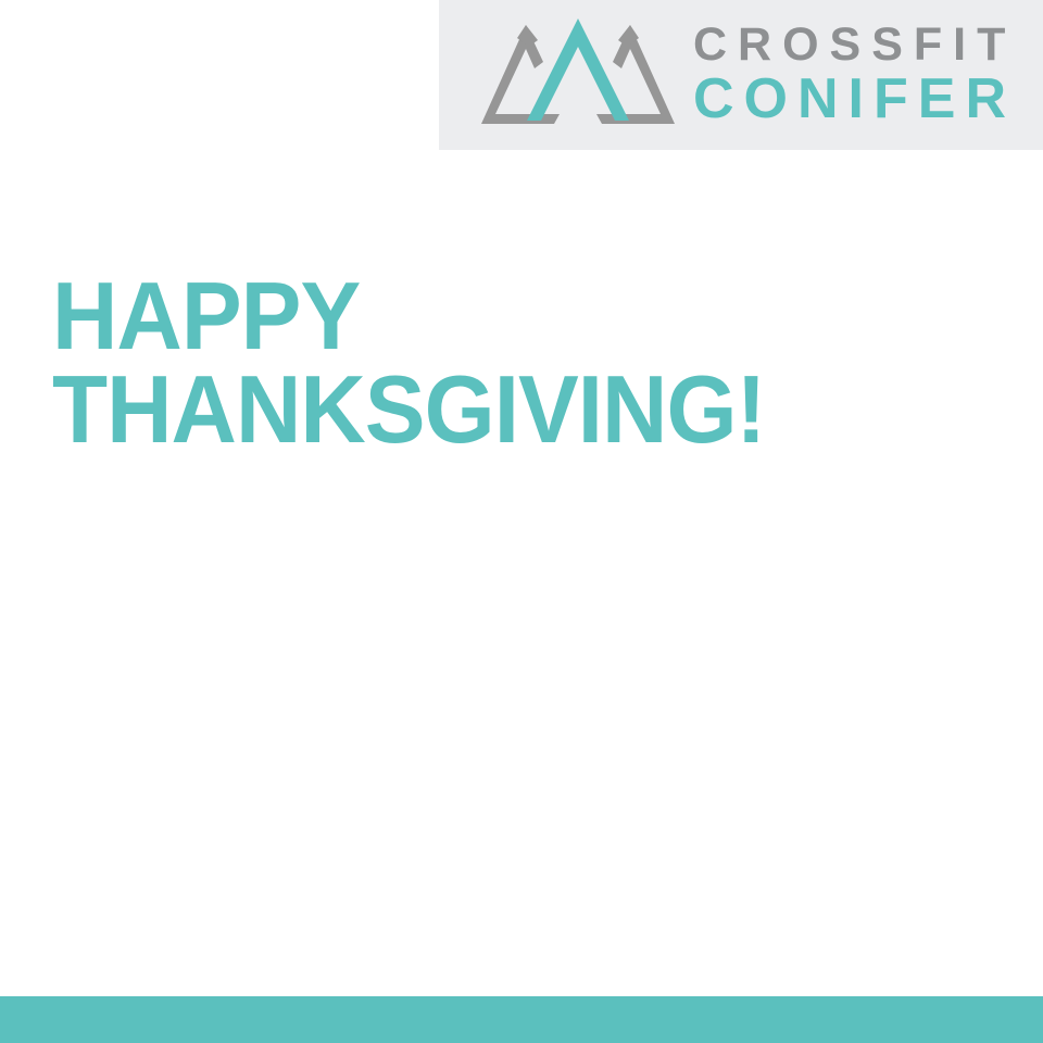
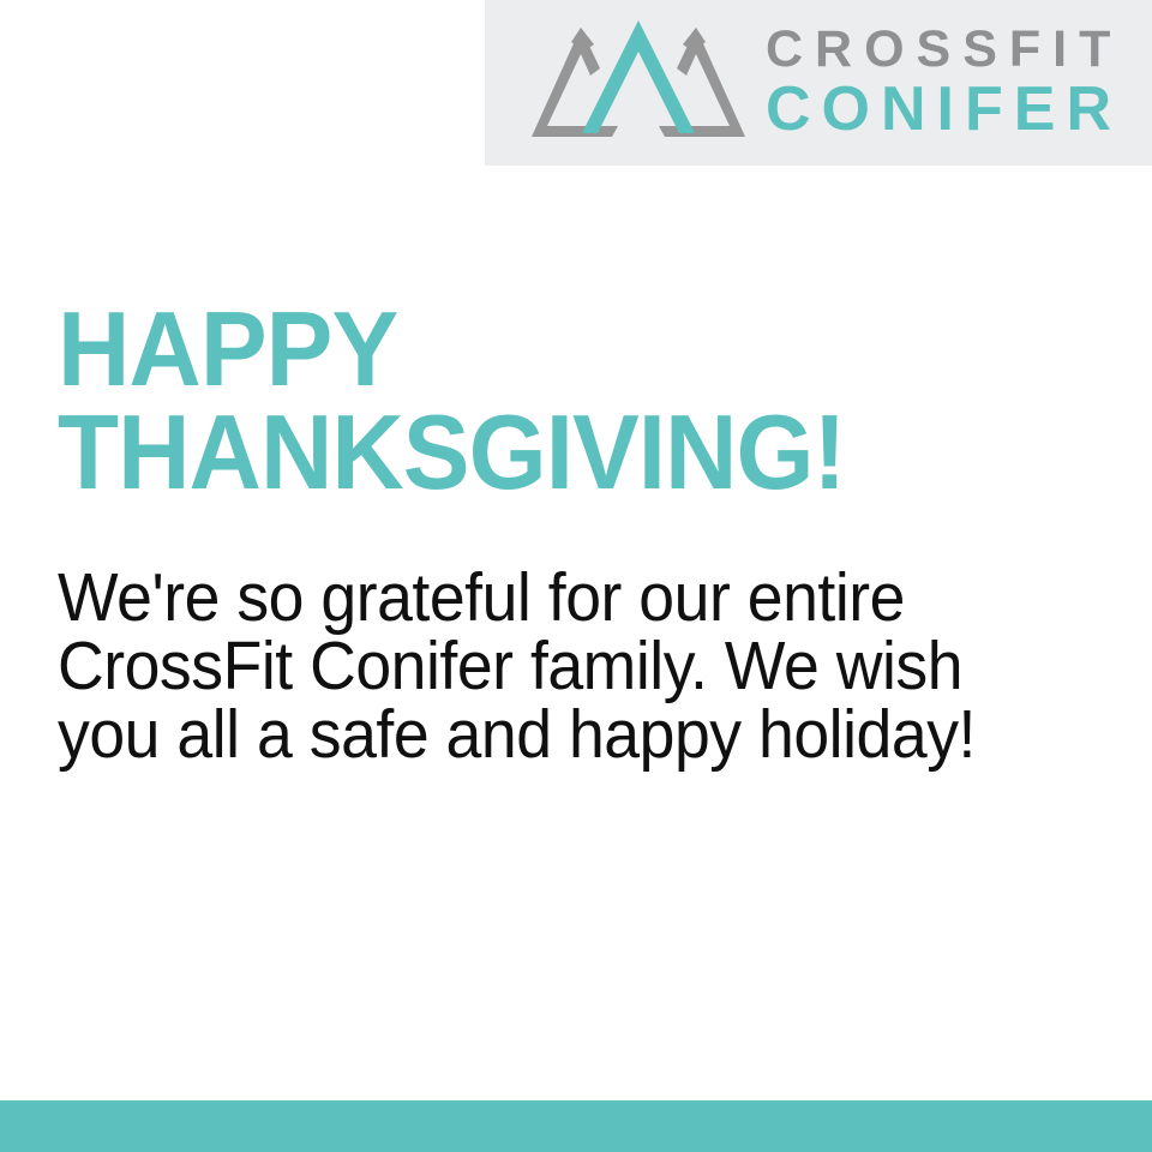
  CROSSFIT
  CONIFER
  HAPPY
  THANKSGIVING!
+ We're so grateful for our entire
+ CrossFit Conifer family. We wish
+ you all a safe and happy holiday!
